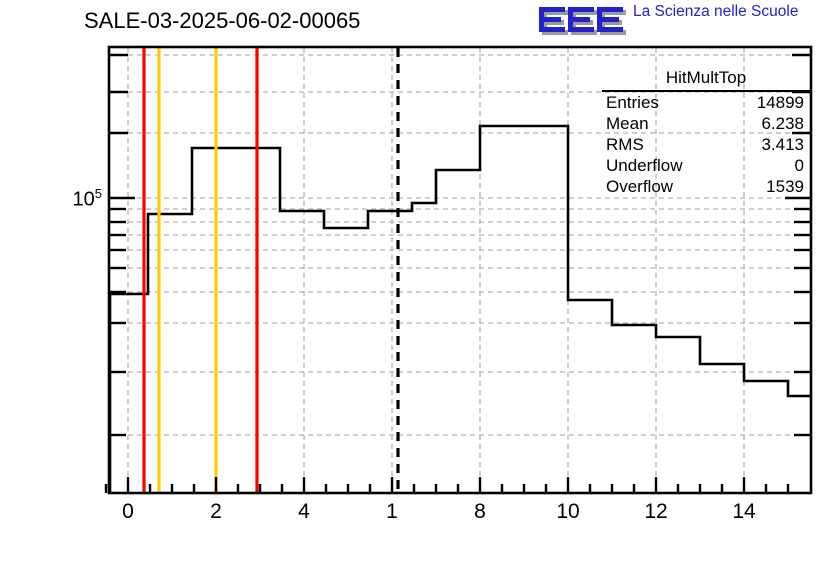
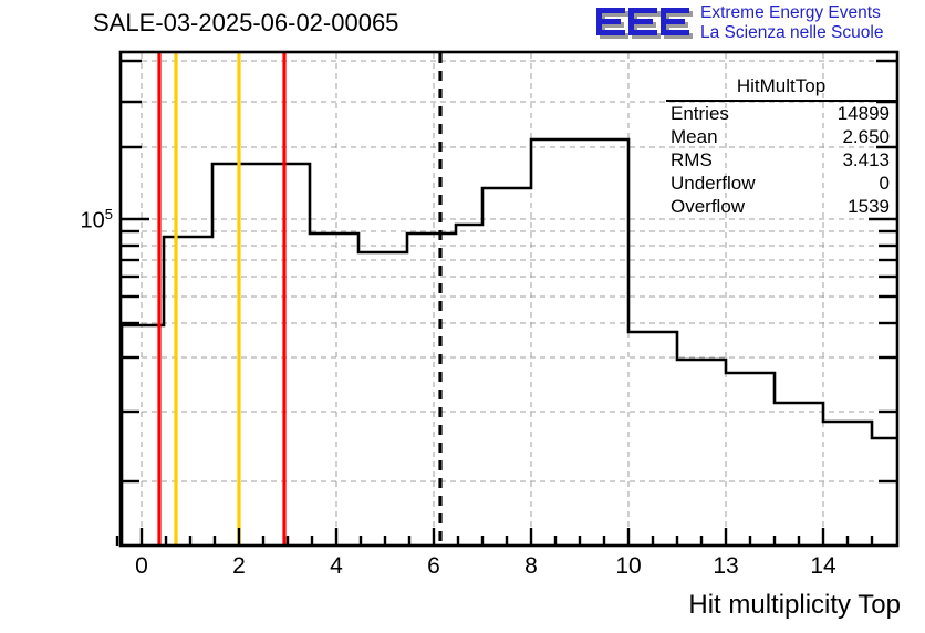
  SALE-03-2025-06-02-00065
+ Extreme Energy Events
  La Scienza nelle Scuole
  0
  2
  4
- 1
+ 6
  8
  10
- 12
+ 13
  14
  105
+ Hit multiplicity Top
  HitMultTop
  Entries
  14899
  Mean
- 6.238
+ 2.650
  RMS
  3.413
  Underflow
  0
  Overflow
  1539
